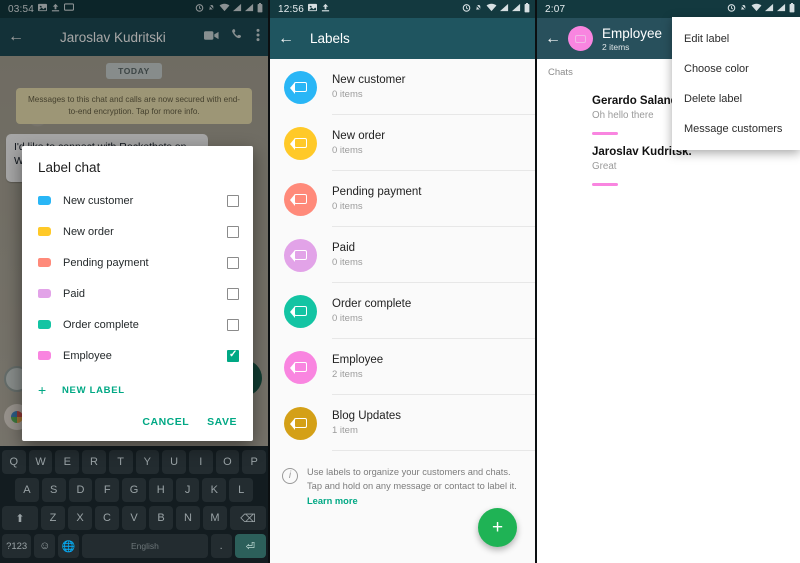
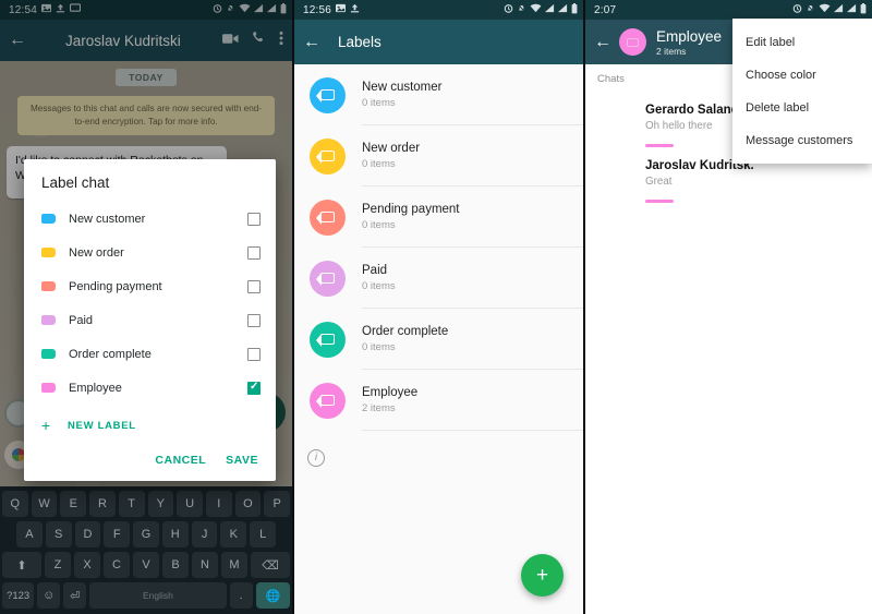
- 03:54
+ 12:54
  ←
  Jaroslav Kudritski
  TODAY
  Messages to this chat and calls are now secured with end-to-end encryption. Tap for more info.
  Label chat
  New customer
  New order
  Pending payment
  Paid
  Order complete
  Employee
  +
  NEW LABEL
  CANCEL
  SAVE
  Q
  W
  E
  R
  T
  Y
  U
  I
  O
  P
  A
  S
  D
  F
  G
  H
  J
  K
  L
  ⬆
  Z
  X
  C
  V
  B
  N
  M
  ⌫
  ?123
  ☺
- 🌐
+ ⏎
  English
  .
- ⏎
+ 🌐
  12:56
  ←
  Labels
  New customer
  0 items
  New order
  0 items
  Pending payment
  0 items
  Paid
  0 items
  Order complete
  0 items
  Employee
  2 items
- Blog Updates
- 1 item
  i
- Use labels to organize your customers and chats. Tap and hold on any message or contact to label it. Learn more
  +
  2:07
  ←
  Employee
  2 items
  Chats
  Gerardo Salan
  Oh hello there
  Jaroslav Kudritsk.
  Great
  Edit label
  Choose color
  Delete label
  Message customers
